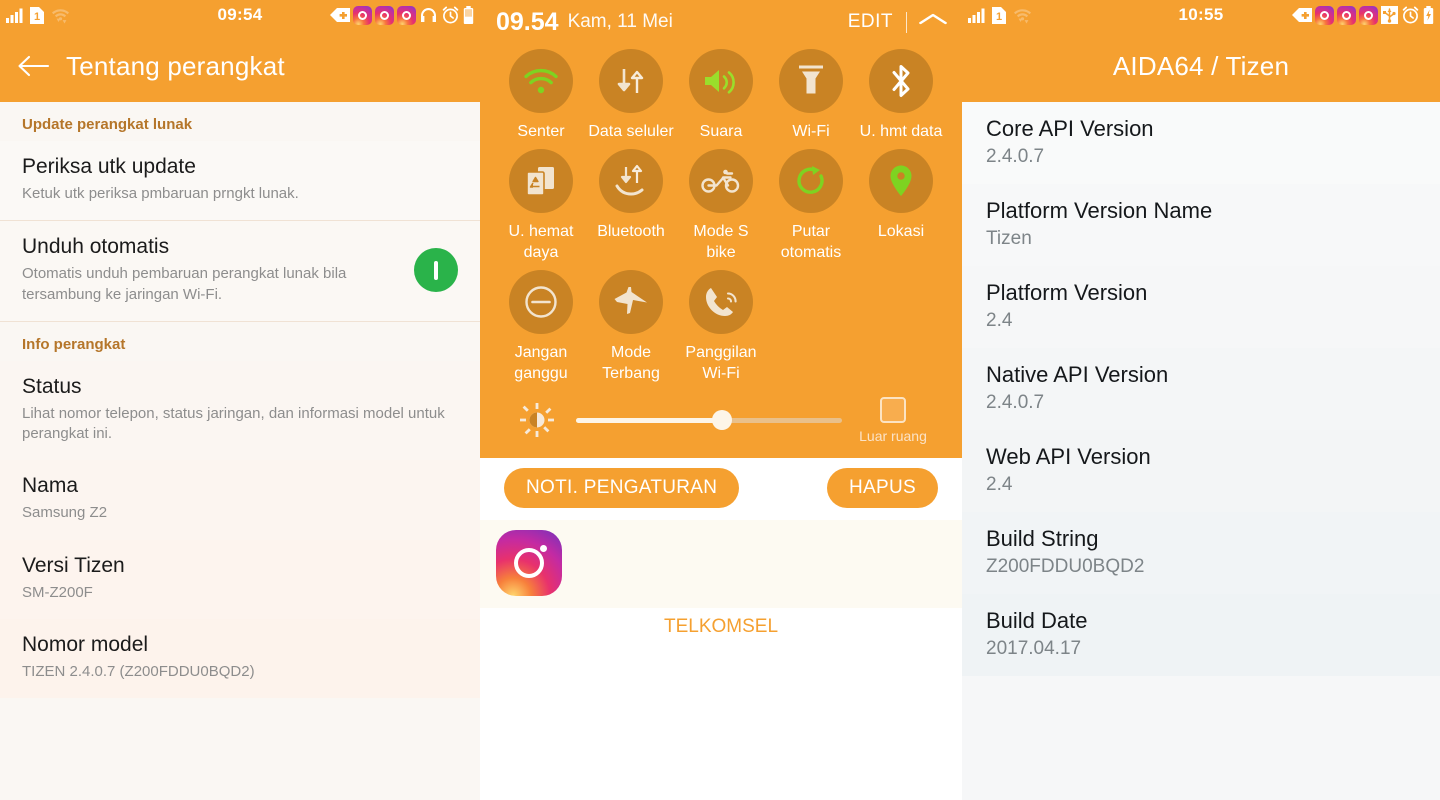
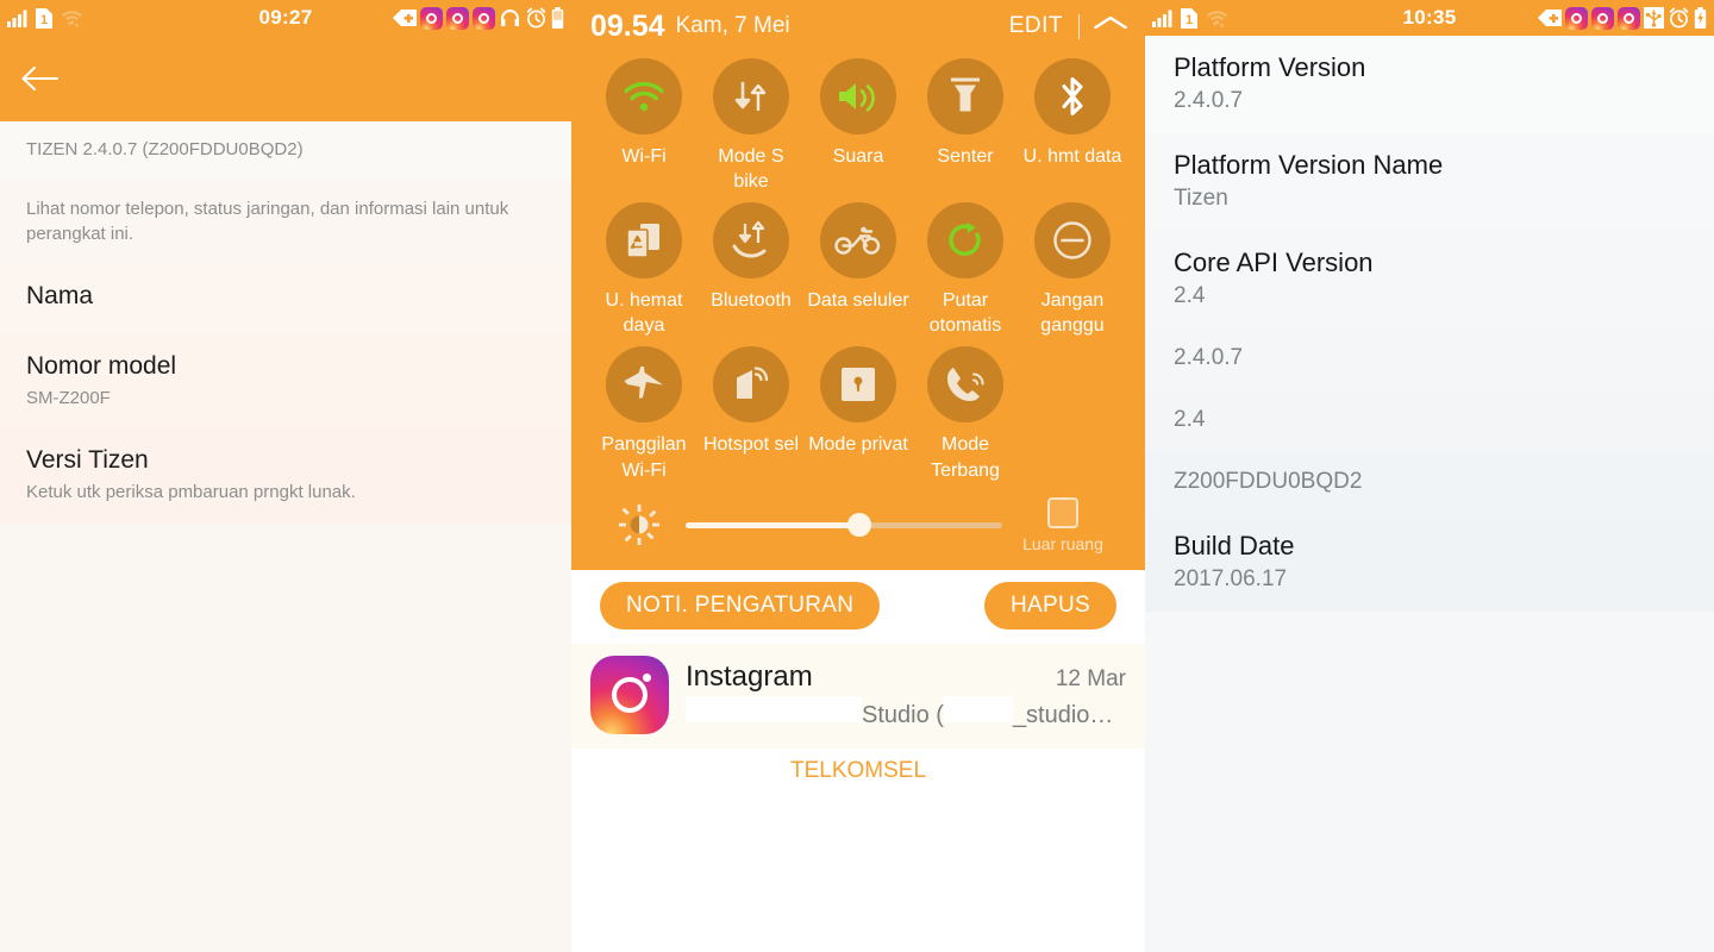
  1
- 09:54
+ 09:27
- Tentang perangkat
- Update perangkat lunak
- Periksa utk update
- Ketuk utk periksa pmbaruan prngkt lunak.
+ TIZEN 2.4.0.7 (Z200FDDU0BQD2)
- Unduh otomatis
- Otomatis unduh pembaruan perangkat lunak bila tersambung ke jaringan Wi-Fi.
- Info perangkat
- Status
- Lihat nomor telepon, status jaringan, dan informasi model untuk perangkat ini.
+ Lihat nomor telepon, status jaringan, dan informasi lain untuk perangkat ini.
  Nama
- Samsung Z2
- Versi Tizen
+ Nomor model
  SM-Z200F
- Nomor model
+ Versi Tizen
- TIZEN 2.4.0.7 (Z200FDDU0BQD2)
+ Ketuk utk periksa pmbaruan prngkt lunak.
  09.54
- Kam, 11 Mei
+ Kam, 7 Mei
  EDIT
- Senter
+ Wi-Fi
- Data seluler
+ Mode S bike
  Suara
- Wi-Fi
+ Senter
  U. hmt data
  U. hemat daya
  Bluetooth
- Mode S bike
+ Data seluler
  Putar otomatis
- Lokasi
  Jangan ganggu
- Mode Terbang
+ Panggilan Wi-Fi
+ Hotspot sel
+ Mode privat
- Panggilan Wi-Fi
+ Mode Terbang
  Luar ruang
  NOTI. PENGATURAN
  HAPUS
+ Instagram
+ 12 Mar
+ Studio (
+ _studio…
  TELKOMSEL
  1
- 10:55
+ 10:35
- AIDA64 / Tizen
- Core API Version
+ Platform Version
  2.4.0.7
  Platform Version Name
  Tizen
- Platform Version
+ Core API Version
  2.4
- Native API Version
  2.4.0.7
- Web API Version
  2.4
- Build String
  Z200FDDU0BQD2
  Build Date
- 2017.04.17
+ 2017.06.17
